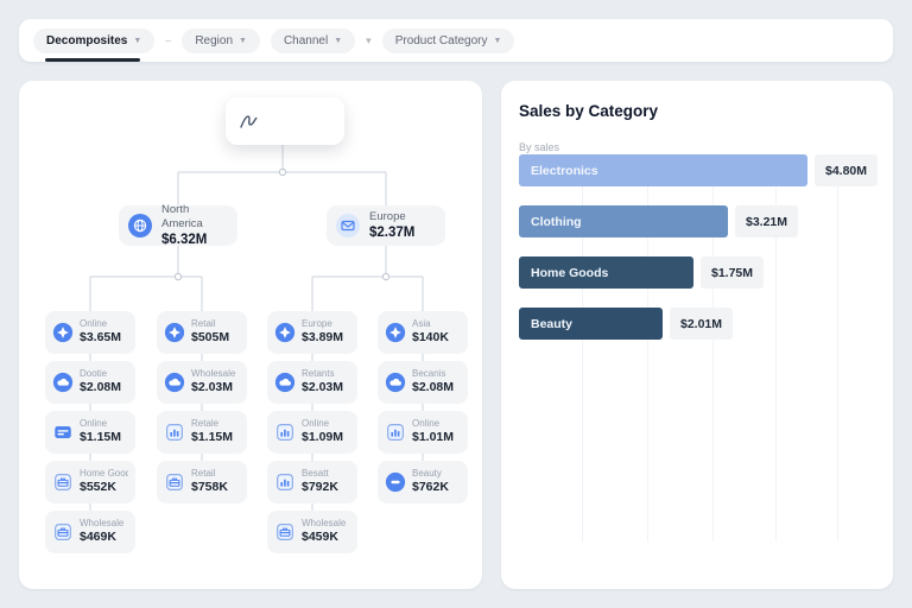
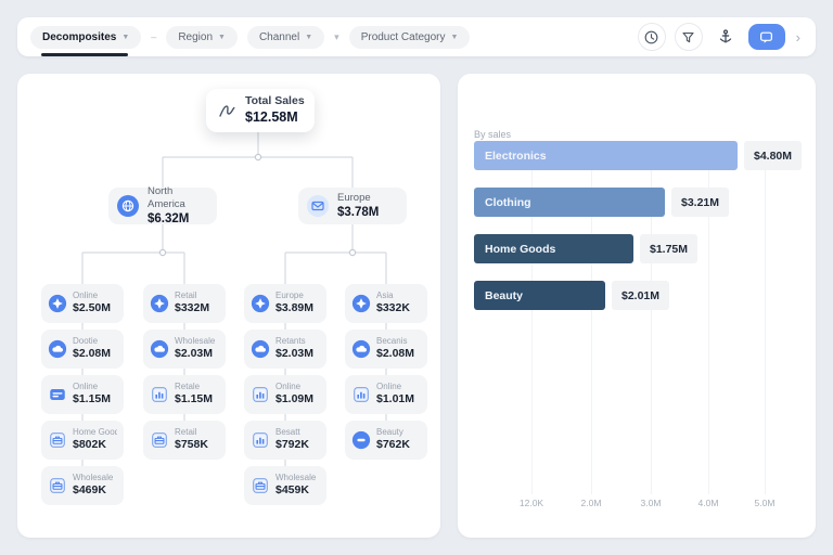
  Decomposites
  –
  Region
  Channel
  ▾
  Product Category
+ ›
+ Total Sales
+ $12.58M
  North America
  $6.32M
  Europe
- $2.37M
+ $3.78M
  Online
- $3.65M
+ $2.50M
  Dootie
  $2.08M
  Online
  $1.15M
  Home Good
- $552K
+ $802K
  Wholesale
  $469K
  Retail
- $505M
+ $332M
  Wholesale
  $2.03M
  Retale
  $1.15M
  Retail
  $758K
  Europe
  $3.89M
  Retants
  $2.03M
  Online
  $1.09M
  Besatt
  $792K
  Wholesale
  $459K
  Asia
- $140K
+ $332K
  Becanis
  $2.08M
  Online
  $1.01M
  Beauty
  $762K
- Sales by Category
  By sales
  Electronics
  $4.80M
  Clothing
  $3.21M
  Home Goods
  $1.75M
  Beauty
  $2.01M
+ 12.0K
+ 2.0M
+ 3.0M
+ 4.0M
+ 5.0M
